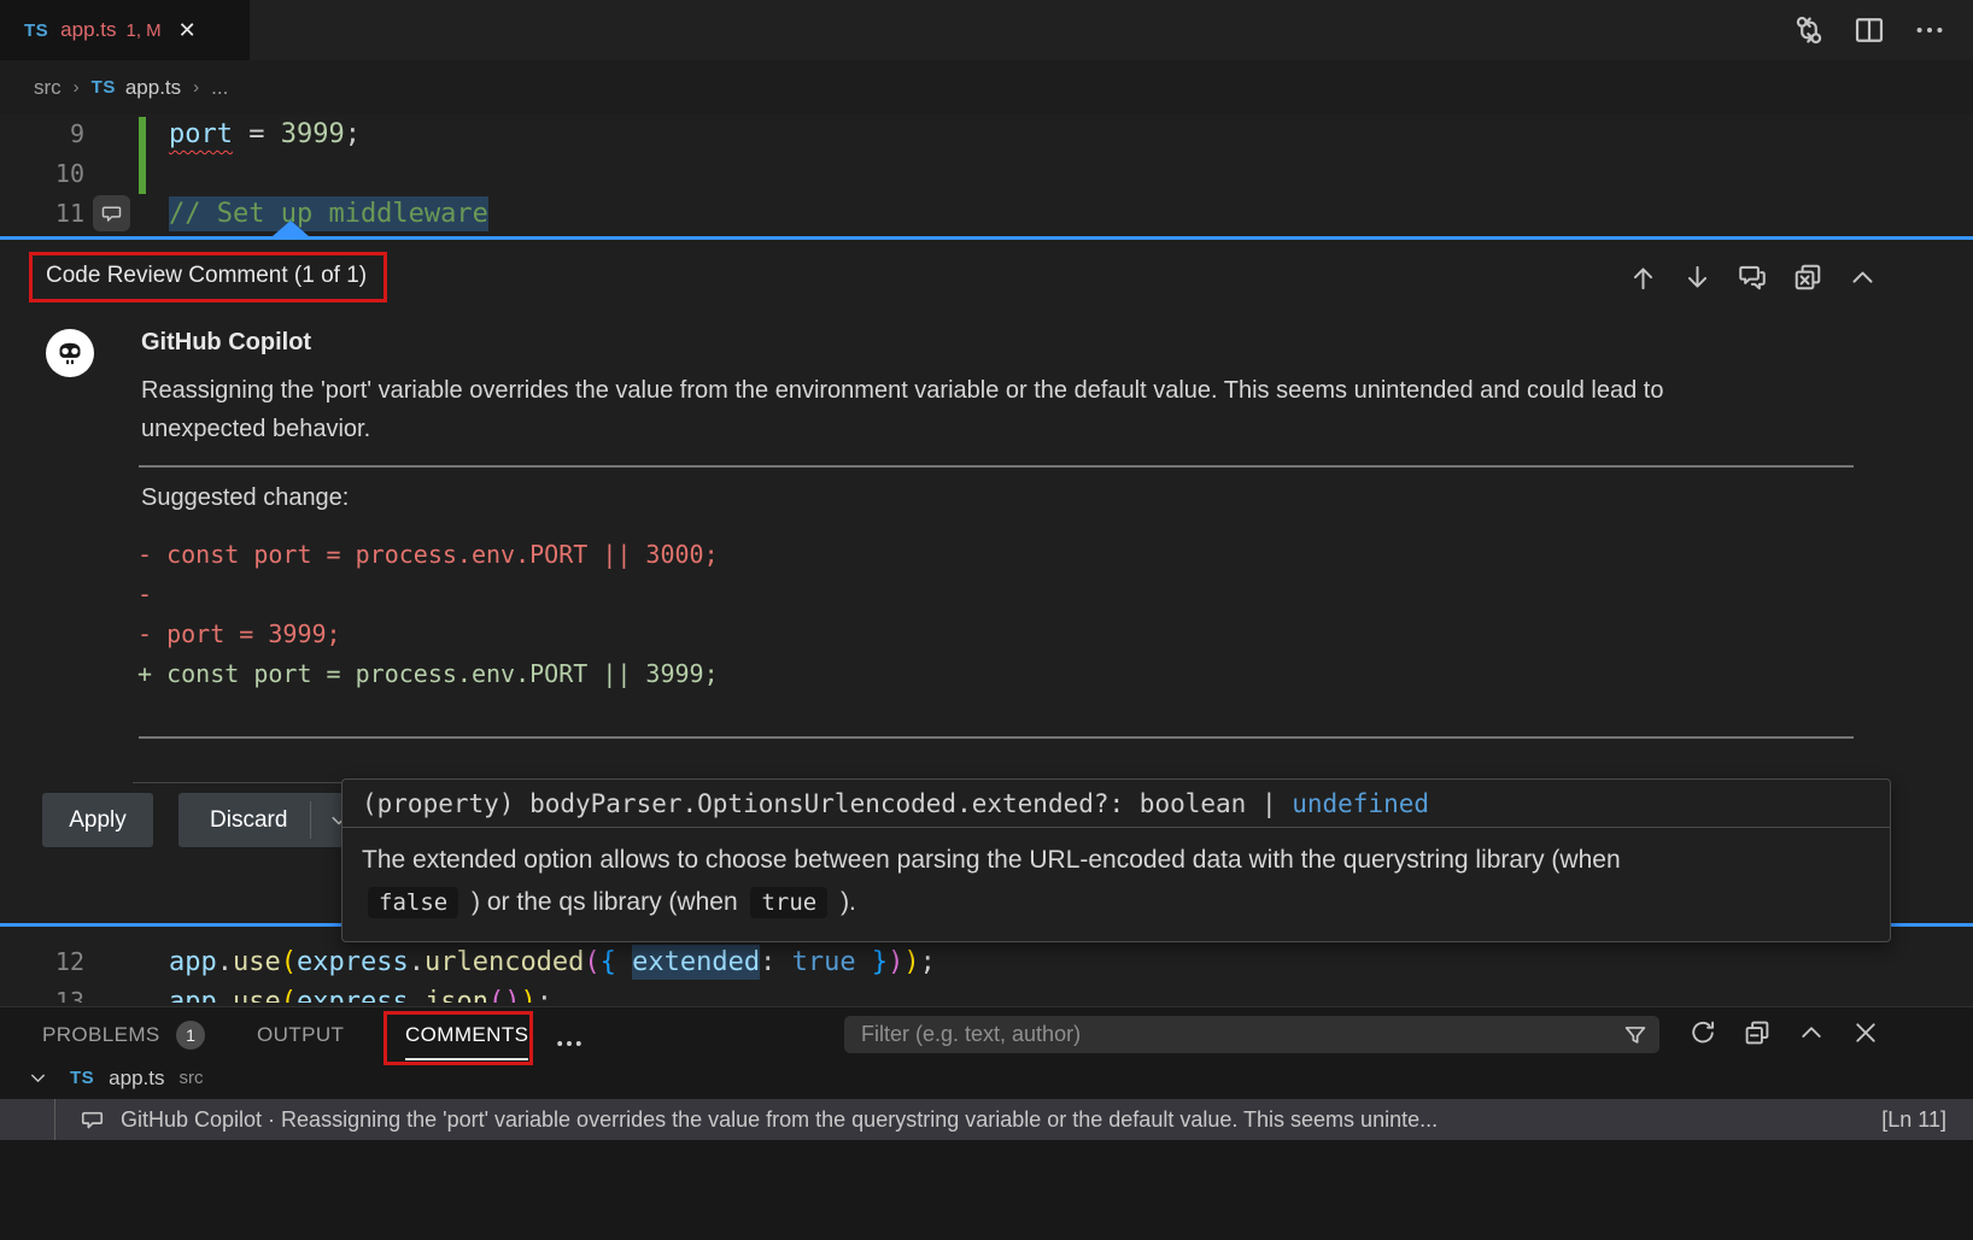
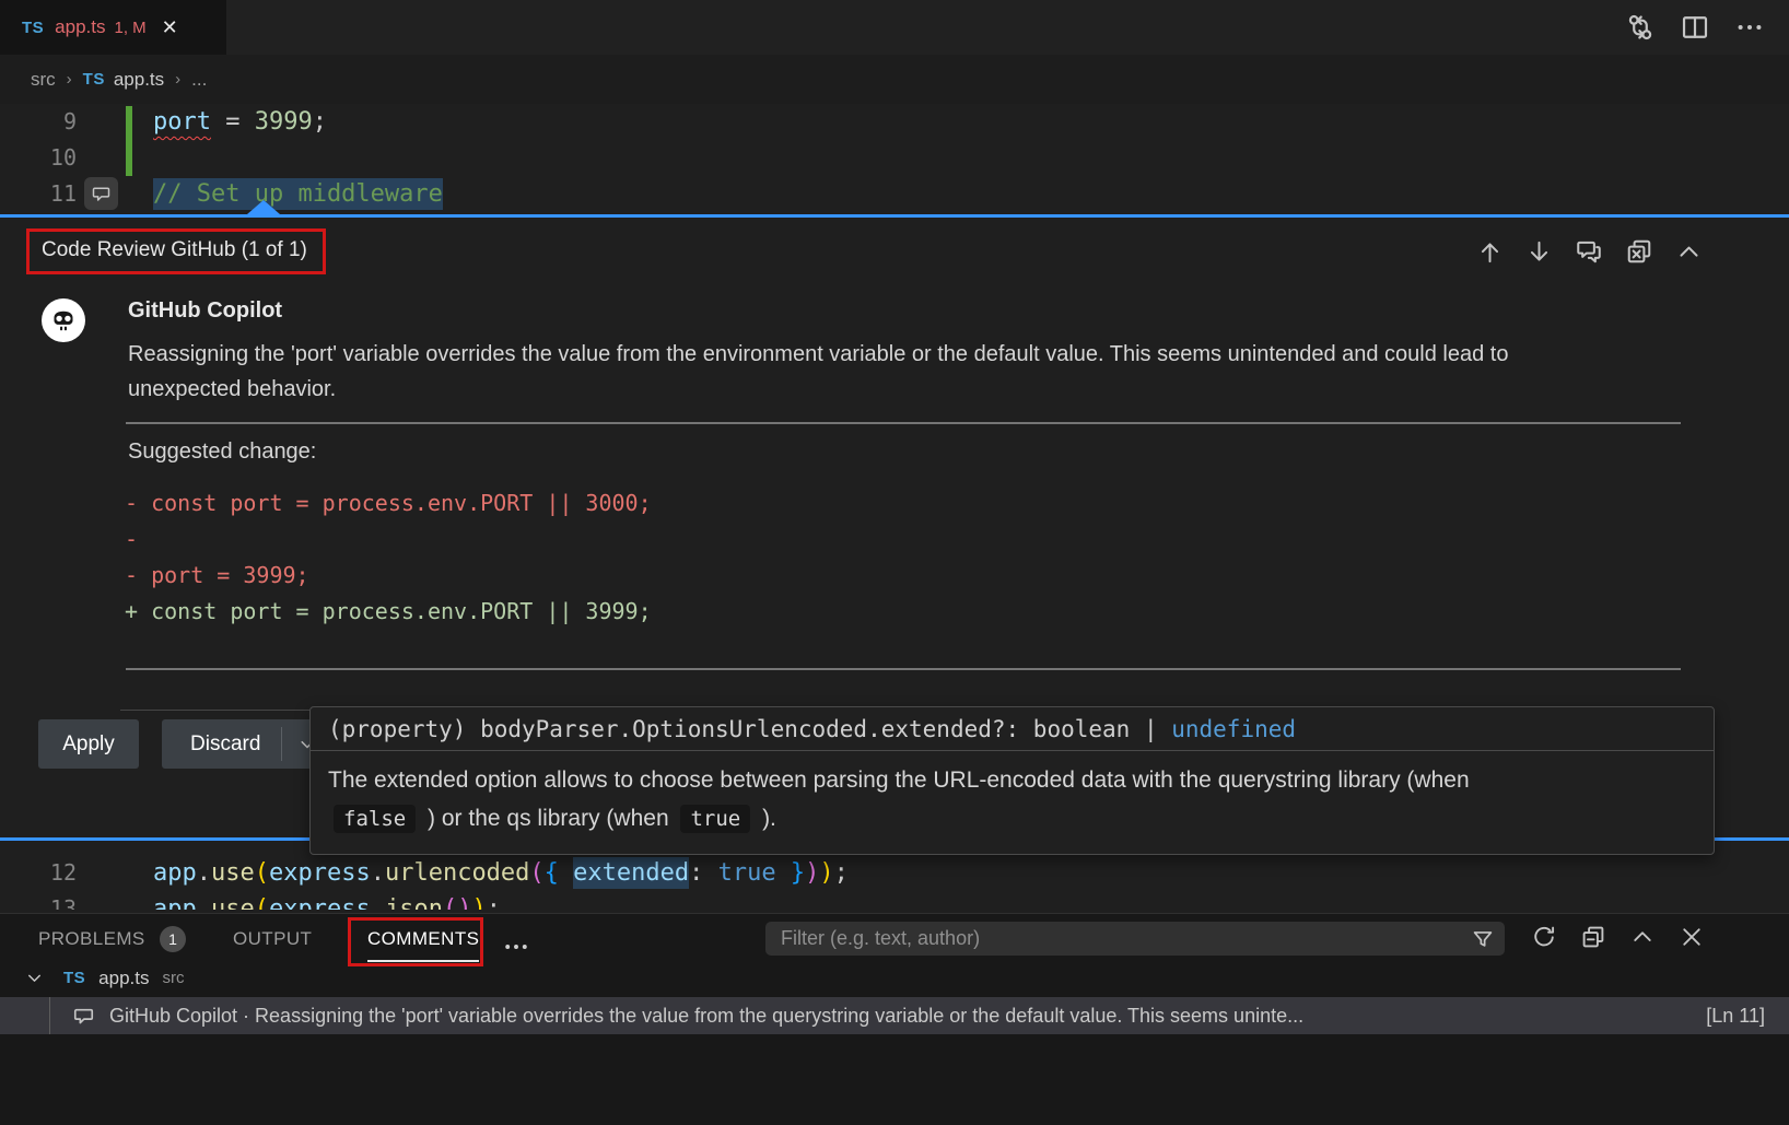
  TS
  app.ts
  1, M
  ✕
  src
  ›
  TS
  app.ts
  ›
  ...
  9
  port = 3999;
  10
  11
  // Set up middleware
- Code Review Comment (1 of 1)
+ Code Review GitHub (1 of 1)
  GitHub Copilot
  Reassigning the 'port' variable overrides the value from the environment variable or the default value. This seems unintended and could lead to
  unexpected behavior.
  Suggested change:
  - const port = process.env.PORT || 3000;
  -
  - port = 3999;
  + const port = process.env.PORT || 3999;
  Apply
  Discard
  12
  app.use(express.urlencoded({ extended: true }));
  13
  app use(express.json());
  (property) bodyParser.OptionsUrlencoded.extended?: boolean | undefined
  The extended option allows to choose between parsing the URL-encoded data with the querystring library (when
  false ) or the qs library (when true ).
  PROBLEMS
  1
  OUTPUT
  COMMENTS
  Filter (e.g. text, author)
  TS
  app.ts
  src
  GitHub Copilot · Reassigning the 'port' variable overrides the value from the querystring variable or the default value. This seems uninte...
  [Ln 11]
